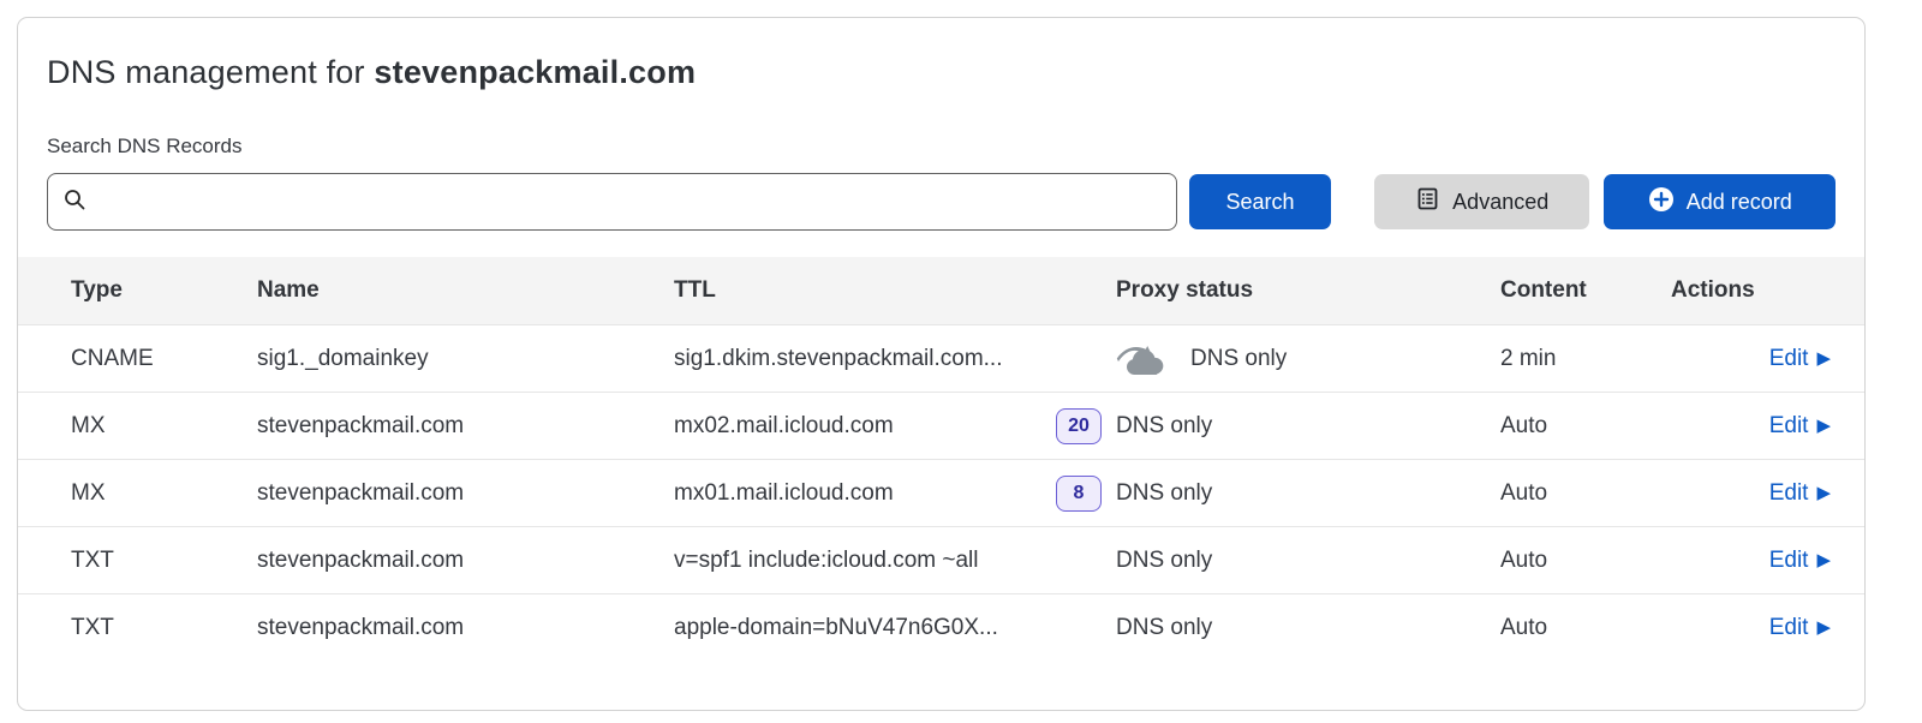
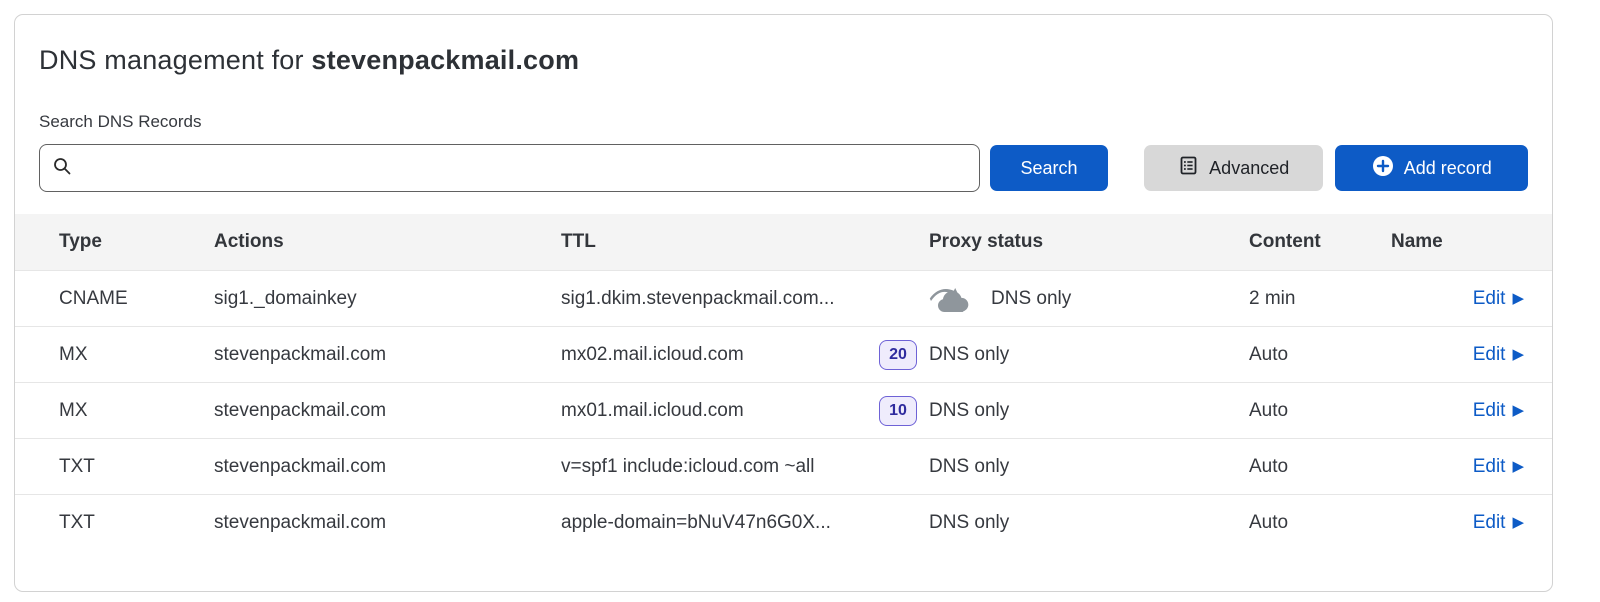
  DNS management for stevenpackmail.com
  Search DNS Records
  Search
  Advanced
  Add record
  Type
- Name
+ Actions
  TTL
  Proxy status
  Content
- Actions
+ Name
  CNAME
  sig1._domainkey
  sig1.dkim.stevenpackmail.com...
  DNS only
  2 min
  Edit
  ▶
  MX
  stevenpackmail.com
  mx02.mail.icloud.com
  20
  DNS only
  Auto
  Edit
  ▶
  MX
  stevenpackmail.com
  mx01.mail.icloud.com
- 8
+ 10
  DNS only
  Auto
  Edit
  ▶
  TXT
  stevenpackmail.com
  v=spf1 include:icloud.com ~all
  DNS only
  Auto
  Edit
  ▶
  TXT
  stevenpackmail.com
  apple-domain=bNuV47n6G0X...
  DNS only
  Auto
  Edit
  ▶
